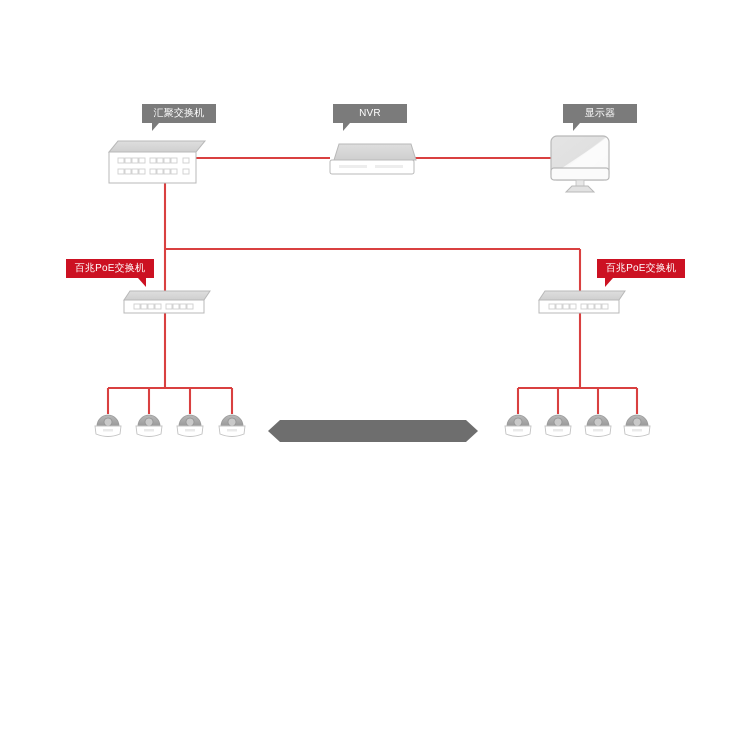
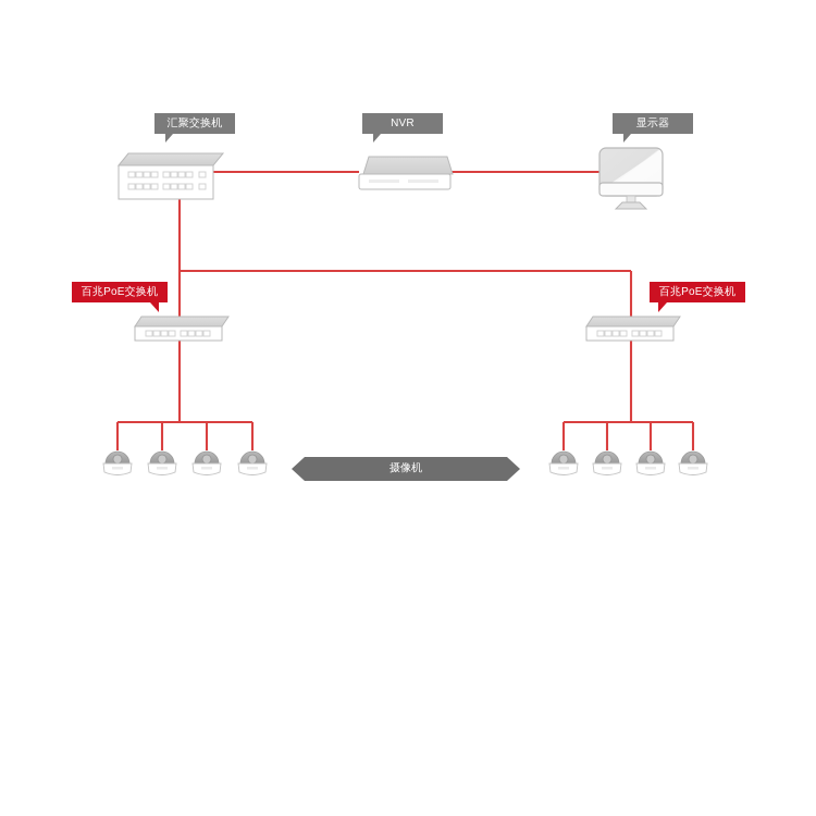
  汇聚交换机
  NVR
  显示器
  百兆PoE交换机
  百兆PoE交换机
+ 摄像机
